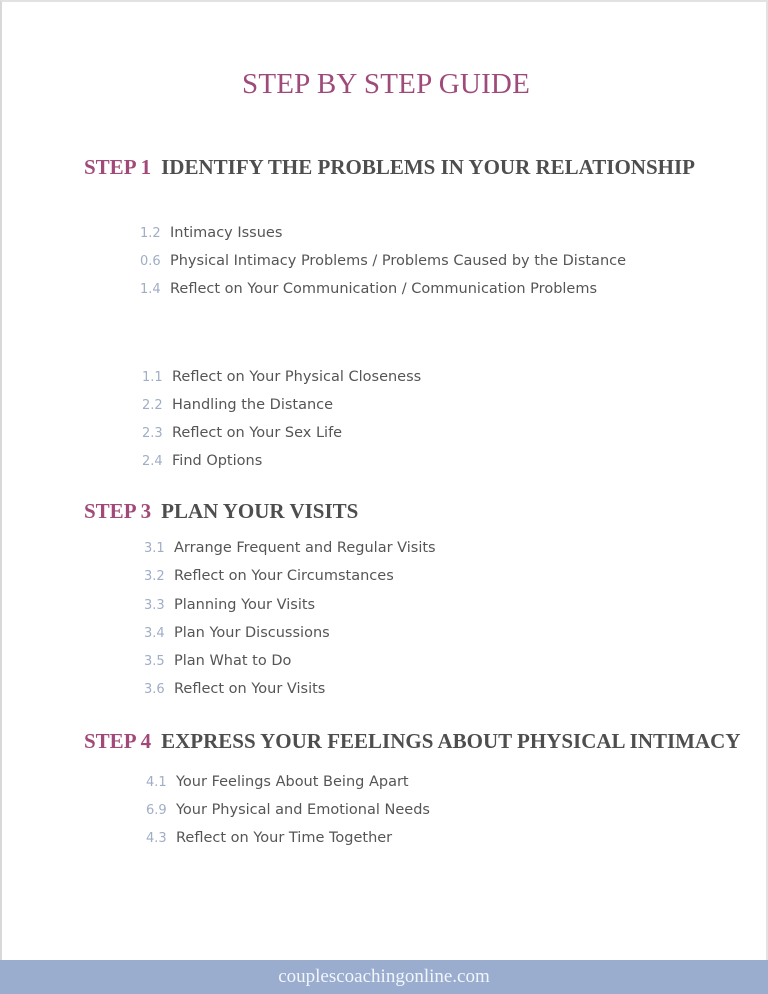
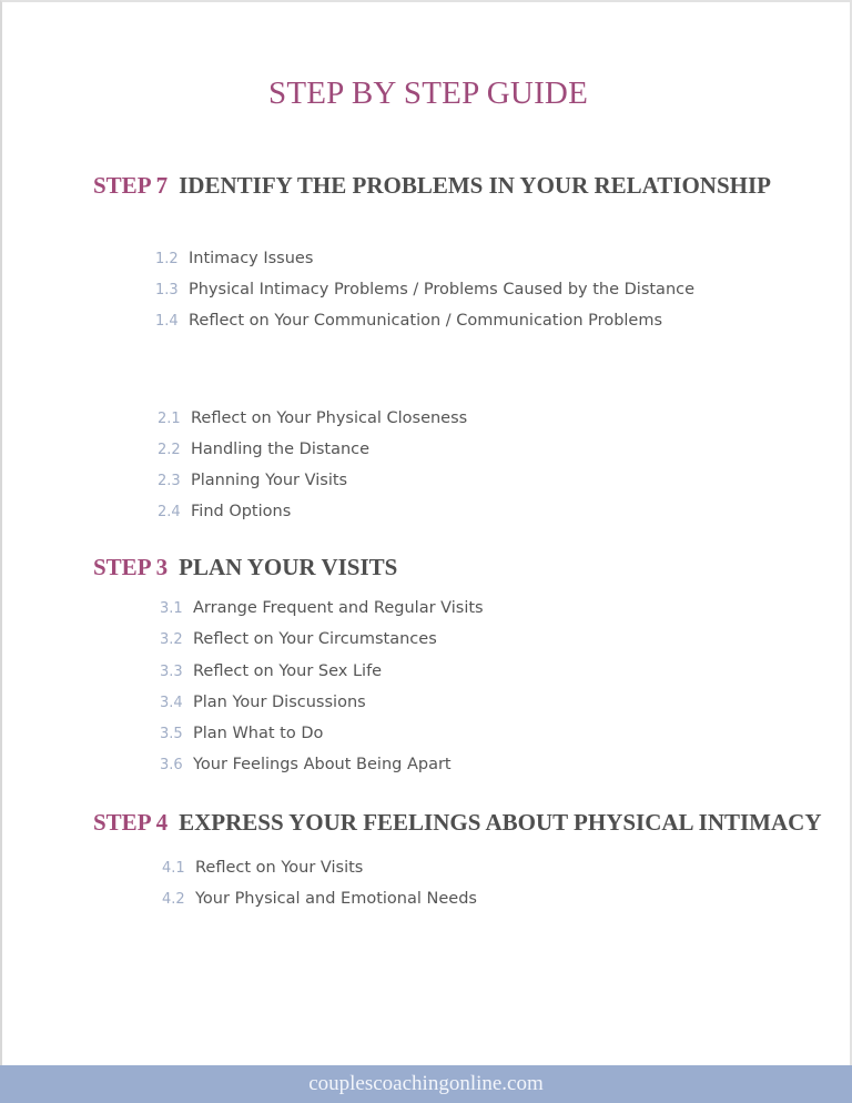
  STEP BY STEP GUIDE
- STEP 1 IDENTIFY THE PROBLEMS IN YOUR RELATIONSHIP
+ STEP 7 IDENTIFY THE PROBLEMS IN YOUR RELATIONSHIP
  1.2 Intimacy Issues
- 0.6 Physical Intimacy Problems / Problems Caused by the Distance
+ 1.3 Physical Intimacy Problems / Problems Caused by the Distance
  1.4 Reflect on Your Communication / Communication Problems
- 1.1 Reflect on Your Physical Closeness
+ 2.1 Reflect on Your Physical Closeness
  2.2 Handling the Distance
- 2.3 Reflect on Your Sex Life
+ 2.3 Planning Your Visits
  2.4 Find Options
  STEP 3 PLAN YOUR VISITS
  3.1 Arrange Frequent and Regular Visits
  3.2 Reflect on Your Circumstances
- 3.3 Planning Your Visits
+ 3.3 Reflect on Your Sex Life
  3.4 Plan Your Discussions
  3.5 Plan What to Do
- 3.6 Reflect on Your Visits
+ 3.6 Your Feelings About Being Apart
  STEP 4 EXPRESS YOUR FEELINGS ABOUT PHYSICAL INTIMACY
- 4.1 Your Feelings About Being Apart
+ 4.1 Reflect on Your Visits
- 6.9 Your Physical and Emotional Needs
+ 4.2 Your Physical and Emotional Needs
- 4.3 Reflect on Your Time Together
  couplescoachingonline.com
